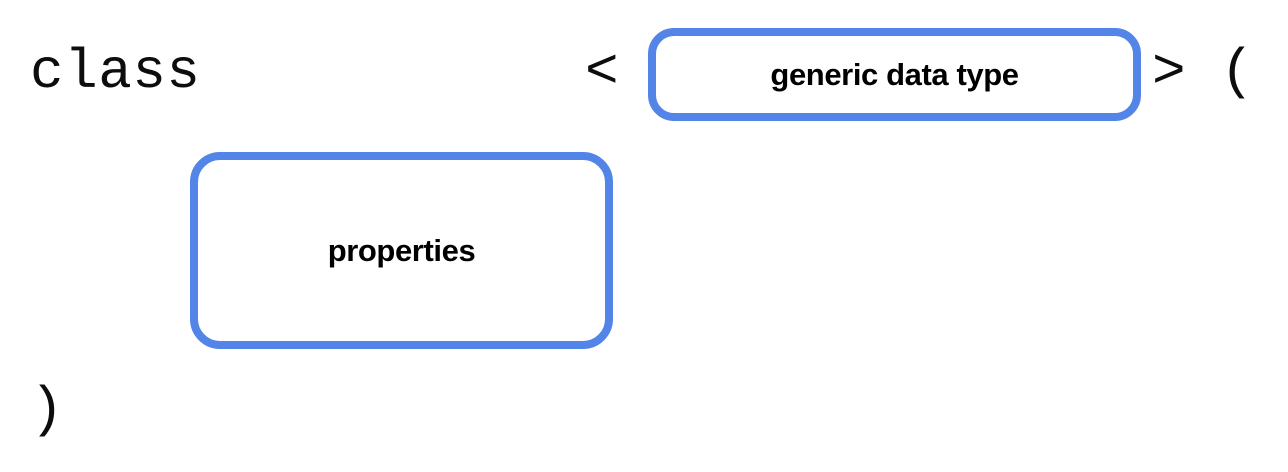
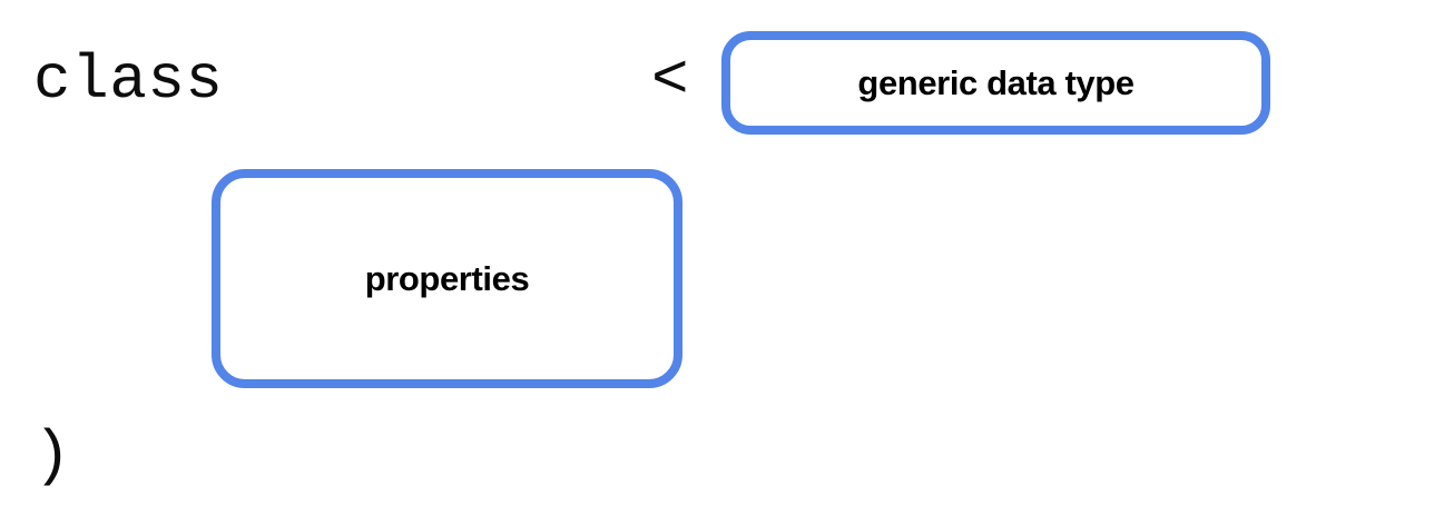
  class
  <
  generic data type
- > (
  properties
  )
